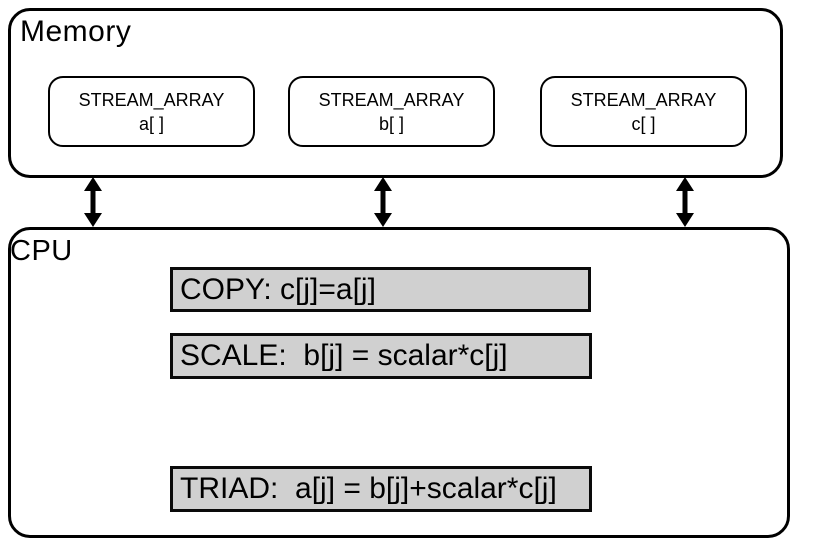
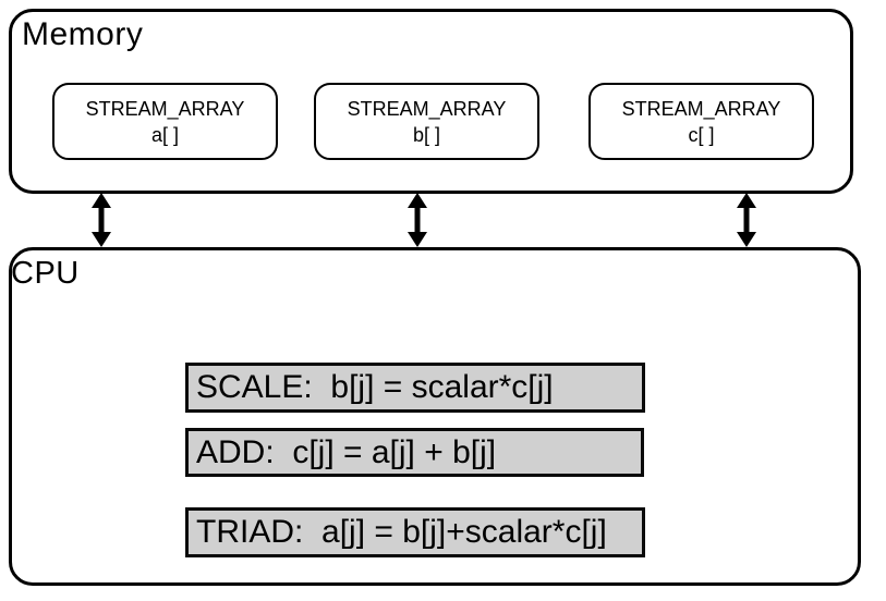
  Memory
  STREAM_ARRAY
  a[ ]
  STREAM_ARRAY
  b[ ]
  STREAM_ARRAY
  c[ ]
  CPU
- COPY: c[j]=a[j]
  SCALE: b[j] = scalar*c[j]
+ ADD: c[j] = a[j] + b[j]
  TRIAD: a[j] = b[j]+scalar*c[j]
